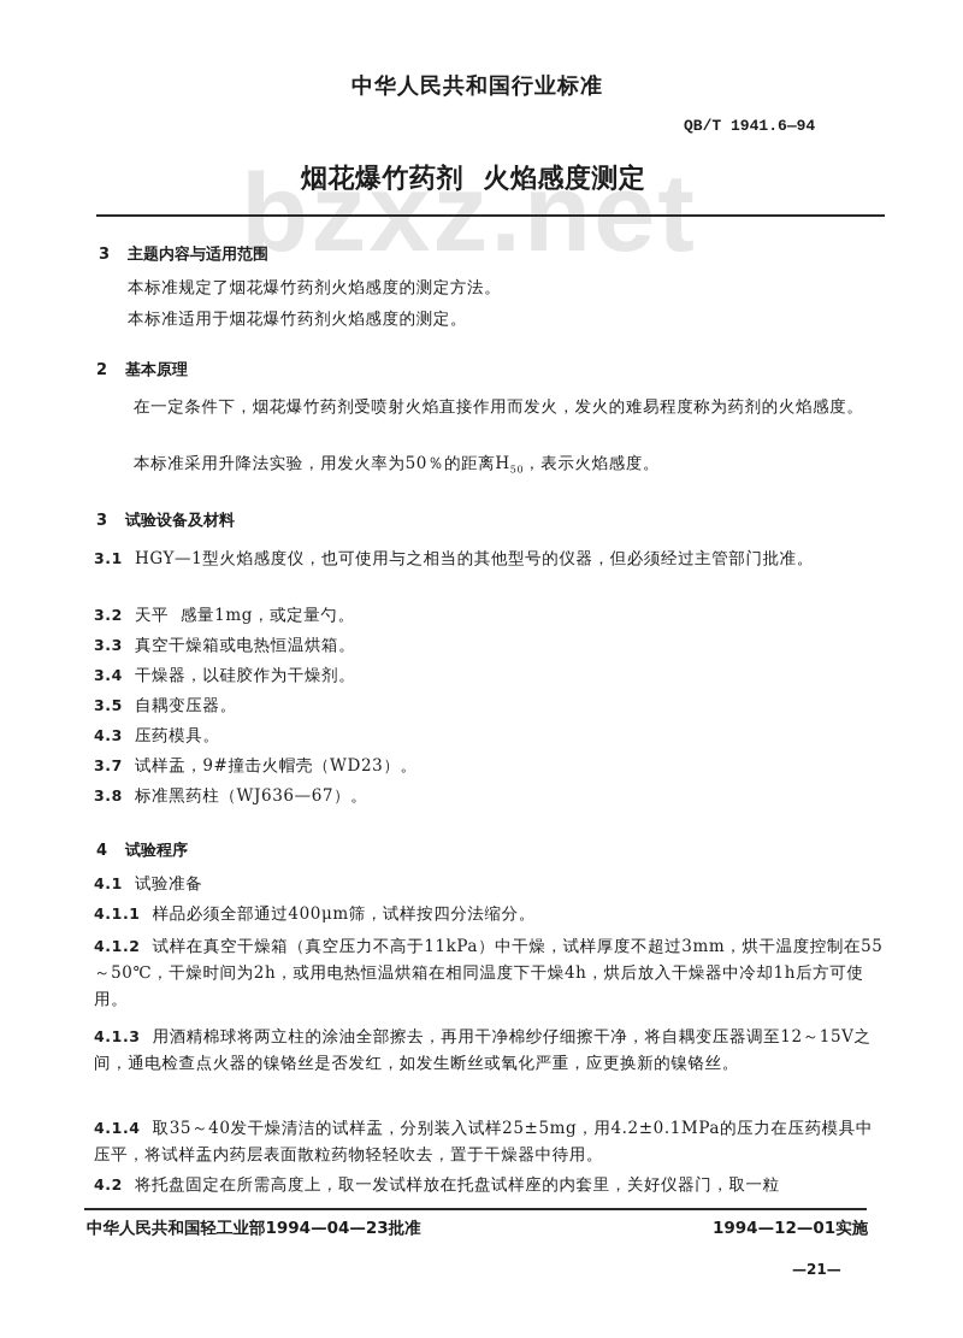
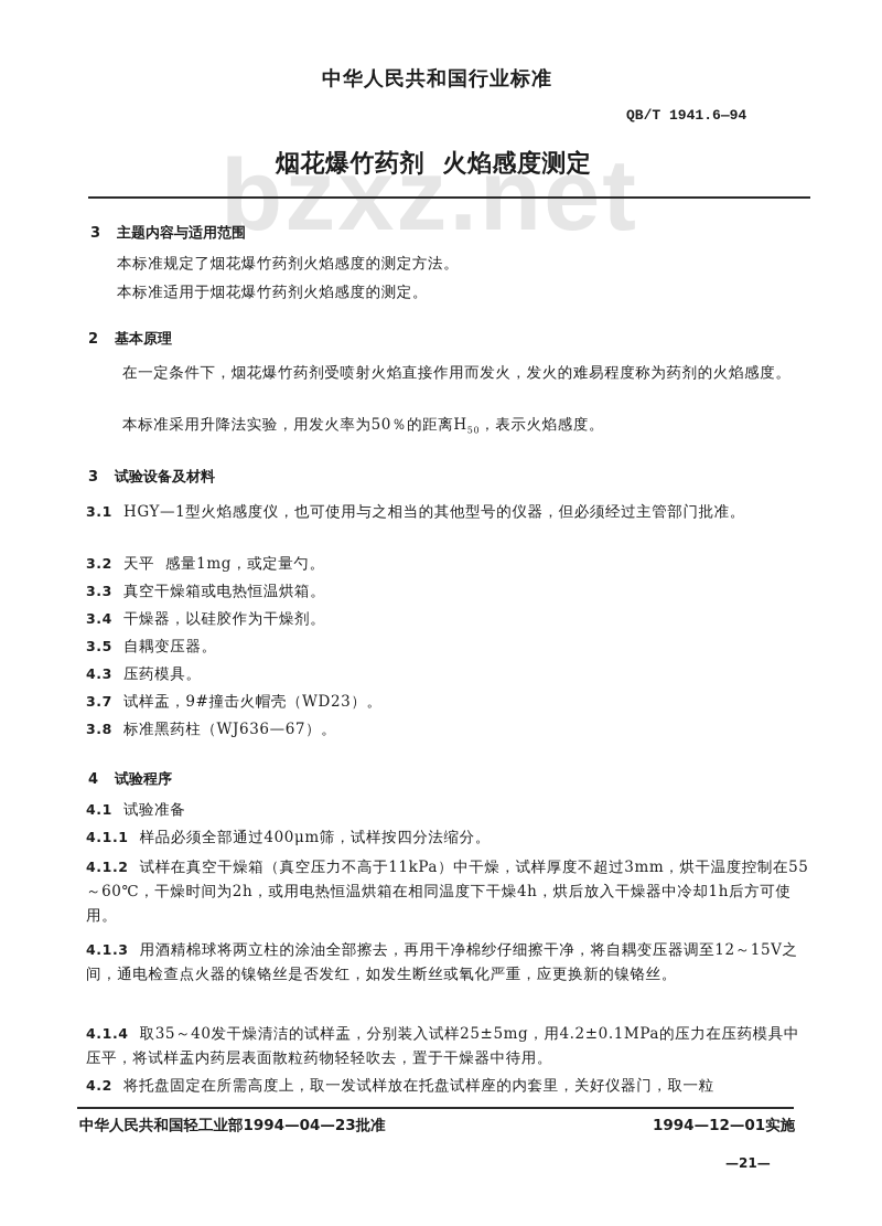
  bzxz.net
  中华人民共和国行业标准
  QB/T 1941.6—94
  烟花爆竹药剂 火焰感度测定
  3 主题内容与适用范围
  本标准规定了烟花爆竹药剂火焰感度的测定方法。
  本标准适用于烟花爆竹药剂火焰感度的测定。
  2 基本原理
  在一定条件下，烟花爆竹药剂受喷射火焰直接作用而发火，发火的难易程度称为药剂的火焰感度。
  本标准采用升降法实验，用发火率为50％的距离H50，表示火焰感度。
  3 试验设备及材料
  3.1 HGY—1型火焰感度仪，也可使用与之相当的其他型号的仪器，但必须经过主管部门批准。
  3.2 天平 感量1mg，或定量勺。
  3.3 真空干燥箱或电热恒温烘箱。
  3.4 干燥器，以硅胶作为干燥剂。
  3.5 自耦变压器。
  4.3 压药模具。
  3.7 试样盂，9#撞击火帽壳（WD23）。
  3.8 标准黑药柱（WJ636—67）。
  4 试验程序
  4.1 试验准备
  4.1.1 样品必须全部通过400μm筛，试样按四分法缩分。
- 4.1.2 试样在真空干燥箱（真空压力不高于11kPa）中干燥，试样厚度不超过3mm，烘干温度控制在55～50℃，干燥时间为2h，或用电热恒温烘箱在相同温度下干燥4h，烘后放入干燥器中冷却1h后方可使用。
+ 4.1.2 试样在真空干燥箱（真空压力不高于11kPa）中干燥，试样厚度不超过3mm，烘干温度控制在55～60℃，干燥时间为2h，或用电热恒温烘箱在相同温度下干燥4h，烘后放入干燥器中冷却1h后方可使用。
  4.1.3 用酒精棉球将两立柱的涂油全部擦去，再用干净棉纱仔细擦干净，将自耦变压器调至12～15V之间，通电检查点火器的镍铬丝是否发红，如发生断丝或氧化严重，应更换新的镍铬丝。
  4.1.4 取35～40发干燥清洁的试样盂，分别装入试样25±5mg，用4.2±0.1MPa的压力在压药模具中压平，将试样盂内药层表面散粒药物轻轻吹去，置于干燥器中待用。
  4.2 将托盘固定在所需高度上，取一发试样放在托盘试样座的内套里，关好仪器门，取一粒
  中华人民共和国轻工业部1994—04—23批准
  1994—12—01实施
  —21—
